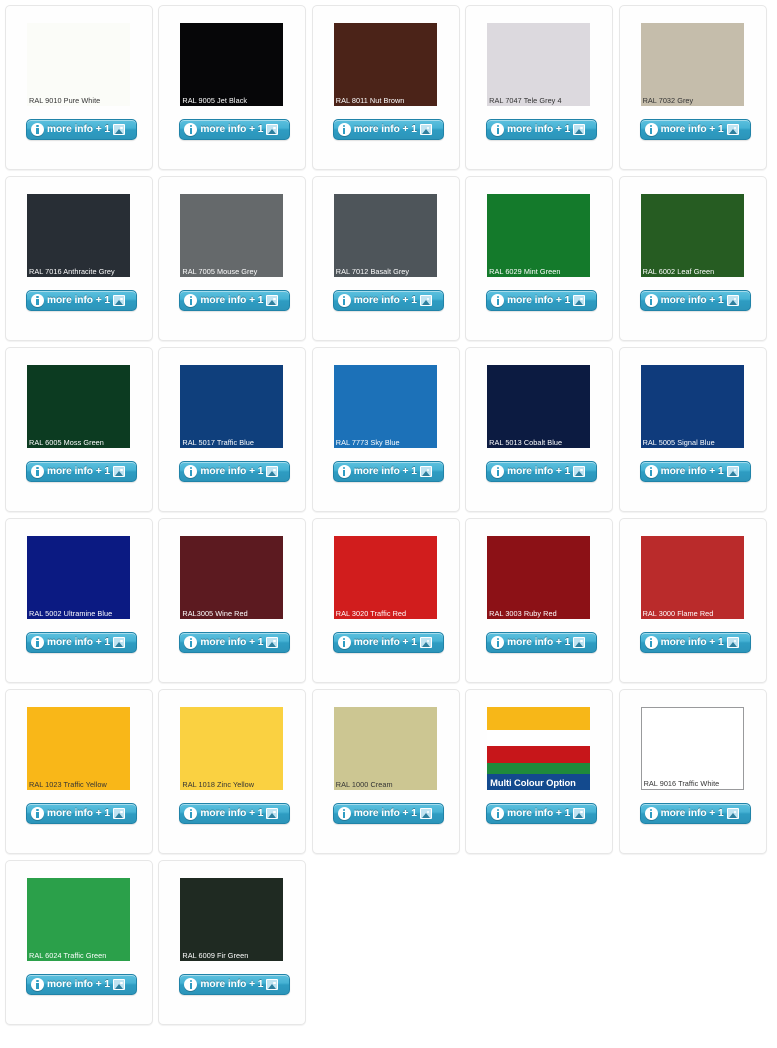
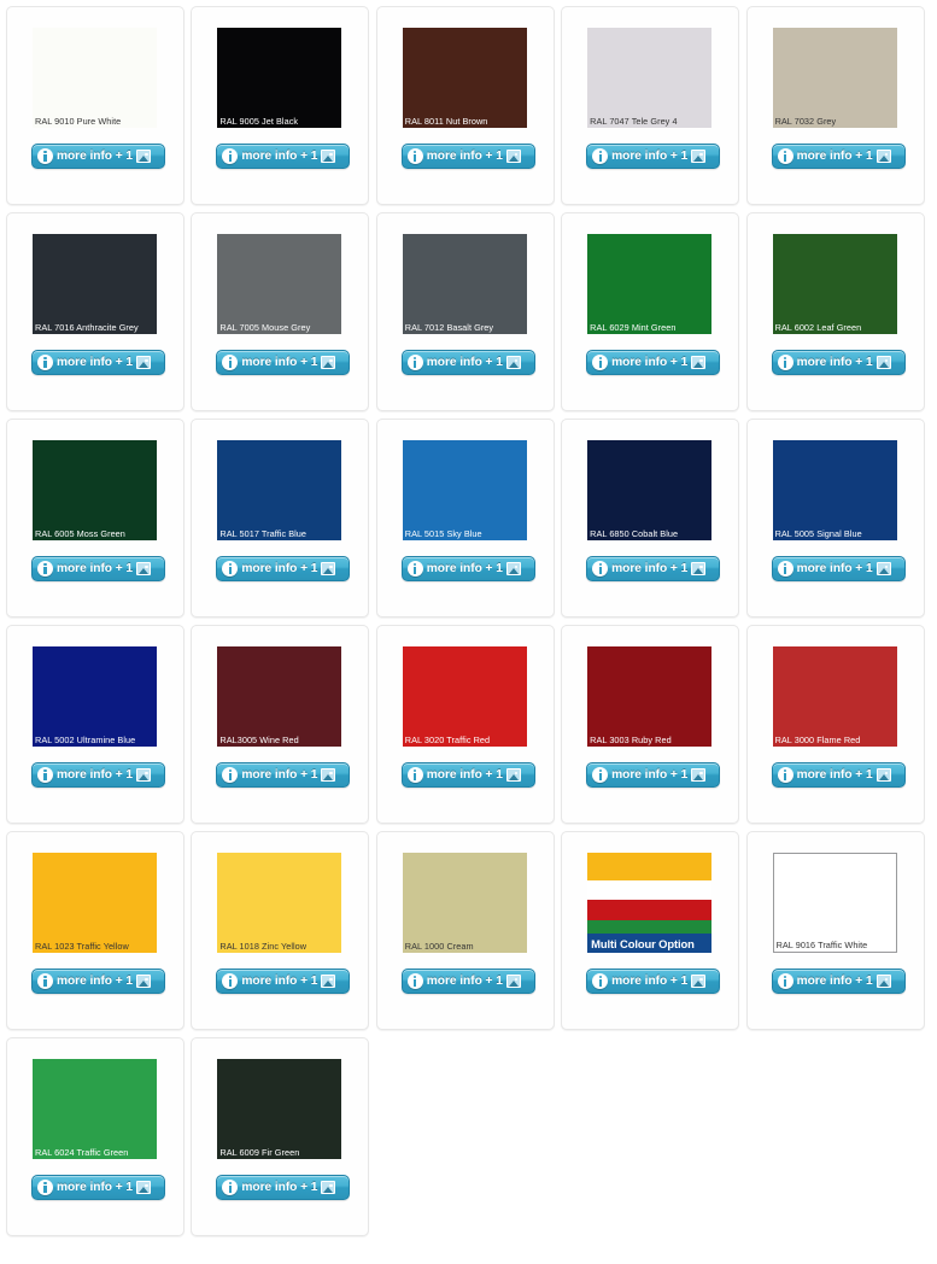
  RAL 9010 Pure White
  more info + 1
  RAL 9005 Jet Black
  more info + 1
  RAL 8011 Nut Brown
  more info + 1
  RAL 7047 Tele Grey 4
  more info + 1
  RAL 7032 Grey
  more info + 1
  RAL 7016 Anthracite Grey
  more info + 1
  RAL 7005 Mouse Grey
  more info + 1
  RAL 7012 Basalt Grey
  more info + 1
  RAL 6029 Mint Green
  more info + 1
  RAL 6002 Leaf Green
  more info + 1
  RAL 6005 Moss Green
  more info + 1
  RAL 5017 Traffic Blue
  more info + 1
- RAL 7773 Sky Blue
+ RAL 5015 Sky Blue
  more info + 1
- RAL 5013 Cobalt Blue
+ RAL 6850 Cobalt Blue
  more info + 1
  RAL 5005 Signal Blue
  more info + 1
  RAL 5002 Ultramine Blue
  more info + 1
  RAL3005 Wine Red
  more info + 1
  RAL 3020 Traffic Red
  more info + 1
  RAL 3003 Ruby Red
  more info + 1
  RAL 3000 Flame Red
  more info + 1
  RAL 1023 Traffic Yellow
  more info + 1
  RAL 1018 Zinc Yellow
  more info + 1
  RAL 1000 Cream
  more info + 1
  Multi Colour Option
  more info + 1
  RAL 9016 Traffic White
  more info + 1
  RAL 6024 Traffic Green
  more info + 1
  RAL 6009 Fir Green
  more info + 1
